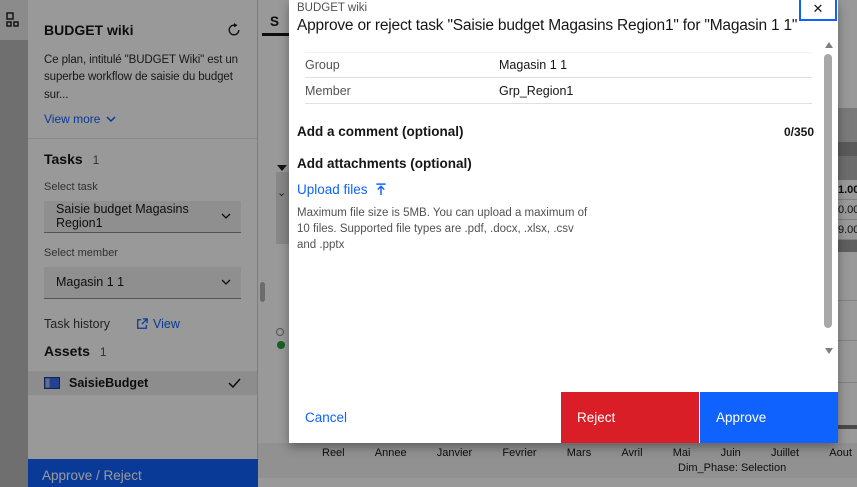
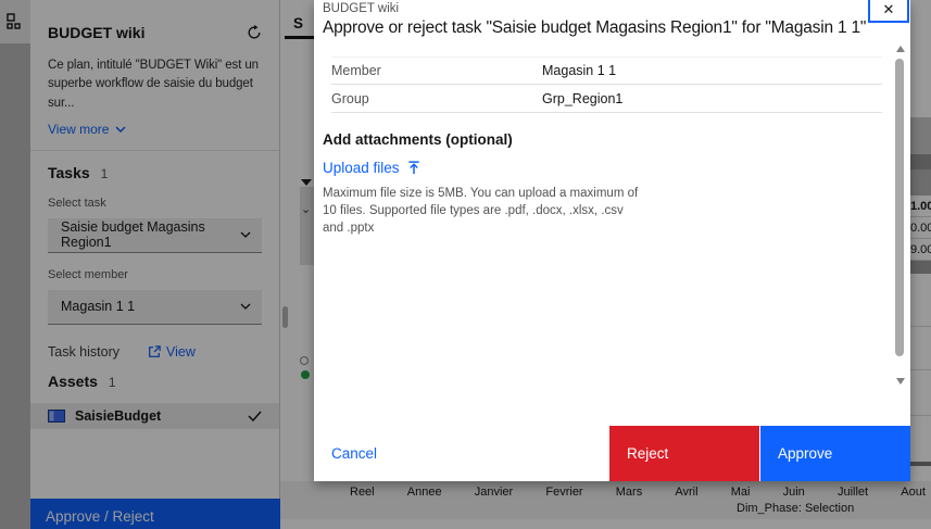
  BUDGET wiki
  Ce plan, intitulé "BUDGET Wiki" est un superbe workflow de saisie du budget sur...
  View more
  Tasks
  1
  Select task
  Saisie budget Magasins Region1
  Select member
  Magasin 1 1
  Task history
  View
  Assets
  1
  SaisieBudget
  Approve / Reject
  S
  ⌄
  1.00
  0.00
  9.00
  Reel
  Annee
  Janvier
  Fevrier
  Mars
  Avril
  Mai
  Juin
  Juillet
  Aout
  Dim_Phase: Selection
  BUDGET wiki
  Approve or reject task "Saisie budget Magasins Region1" for "Magasin 1 1"
  ✕
- Group
+ Member
  Magasin 1 1
- Member
+ Group
  Grp_Region1
- Add a comment (optional)
- 0/350
  Add attachments (optional)
  Upload files
  Maximum file size is 5MB. You can upload a maximum of 10 files. Supported file types are .pdf, .docx, .xlsx, .csv and .pptx
  Cancel
  Reject
  Approve
